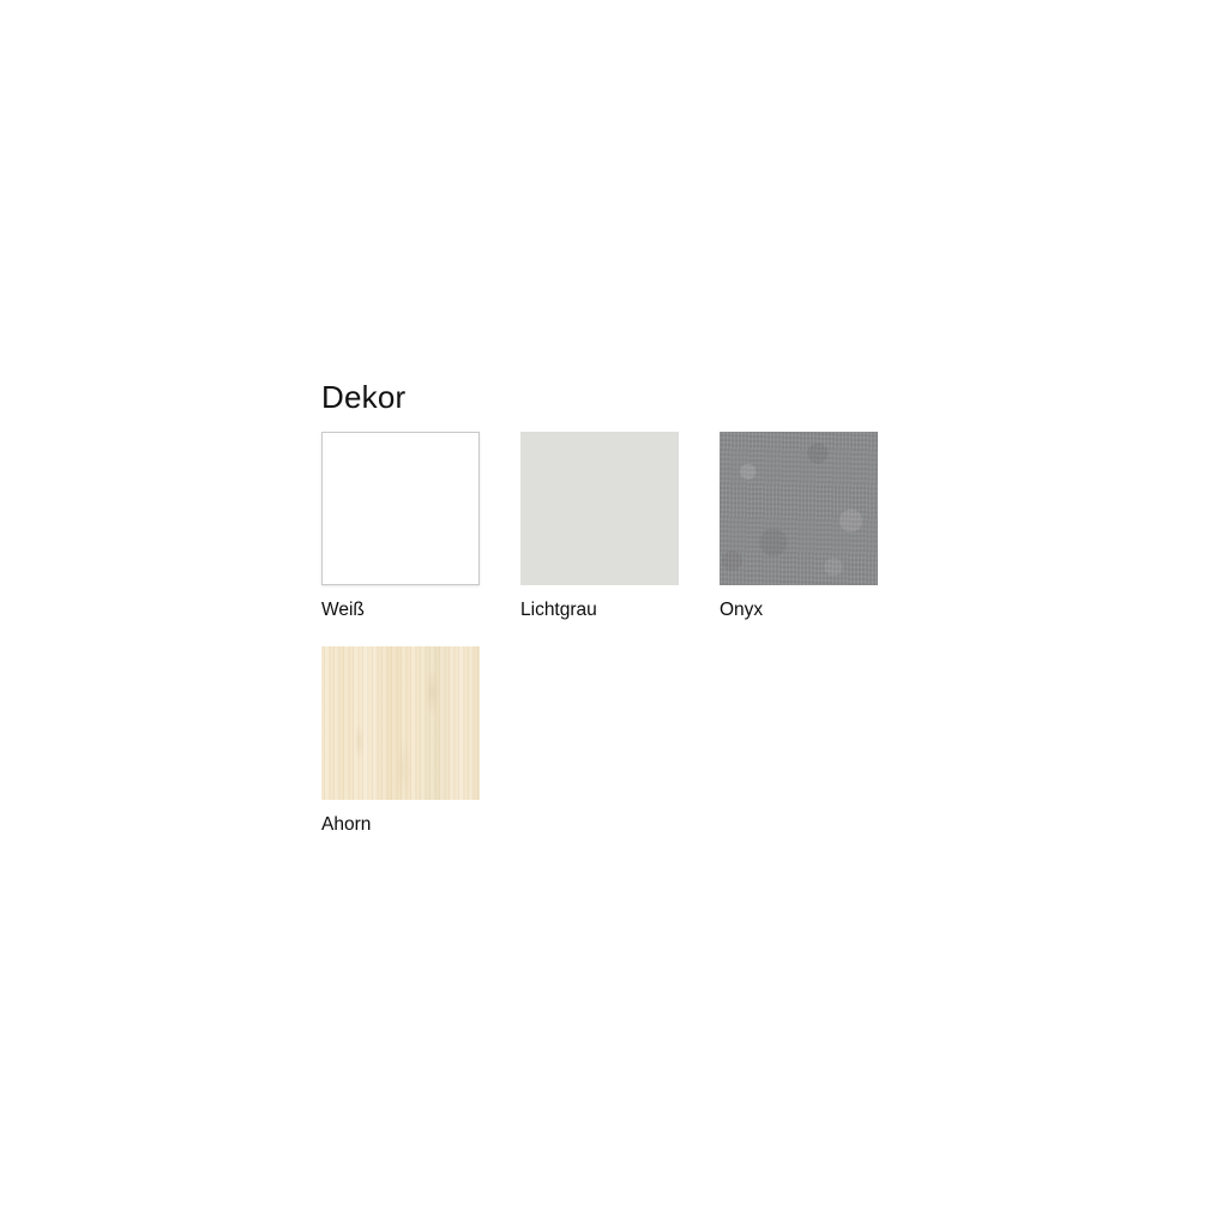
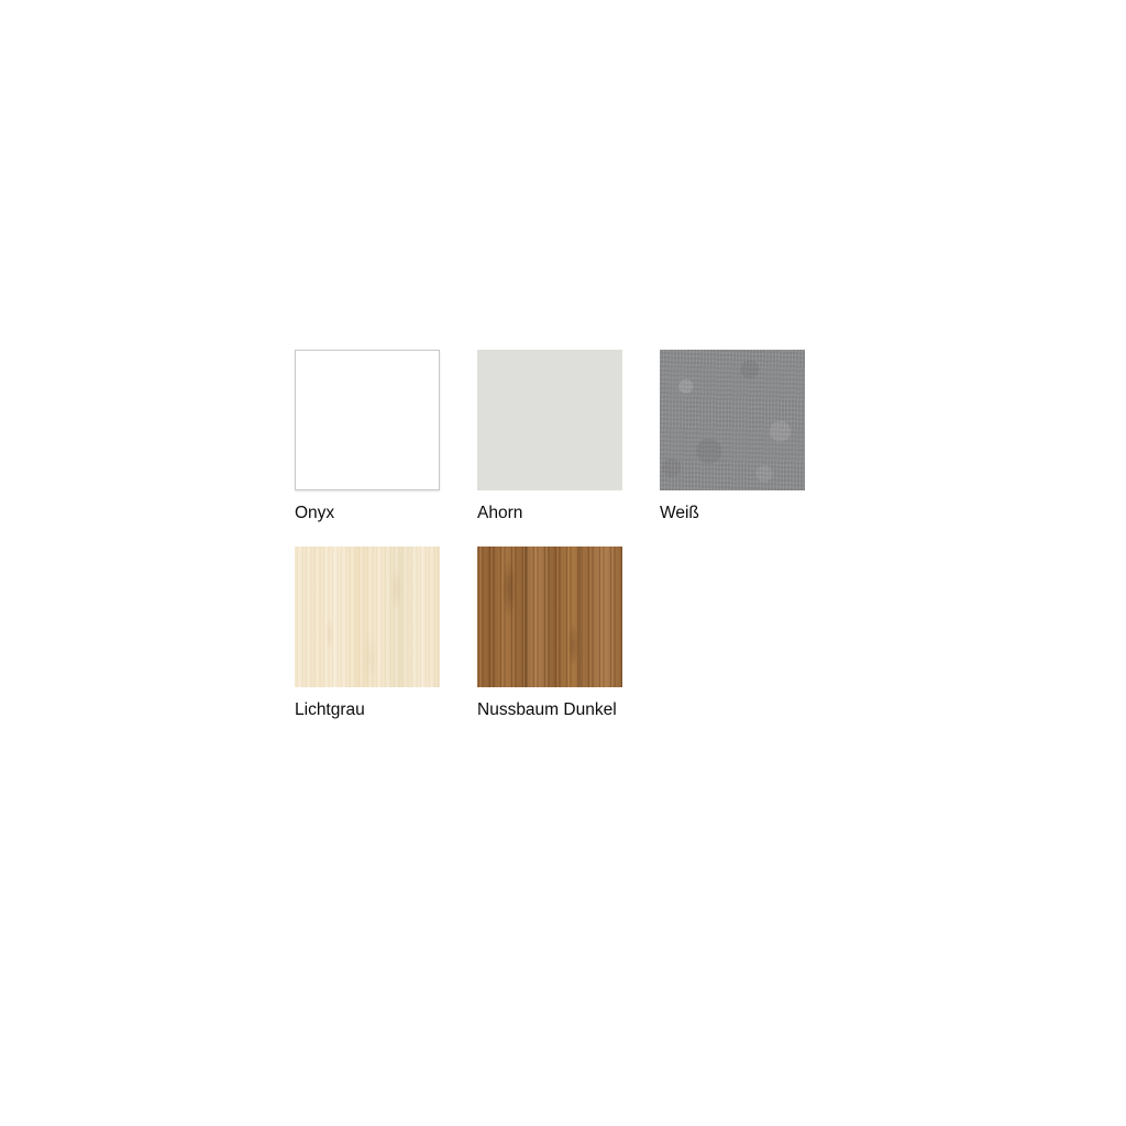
- Dekor
- Weiß
+ Onyx
- Lichtgrau
+ Ahorn
- Onyx
+ Weiß
- Ahorn
+ Lichtgrau
+ Nussbaum Dunkel
